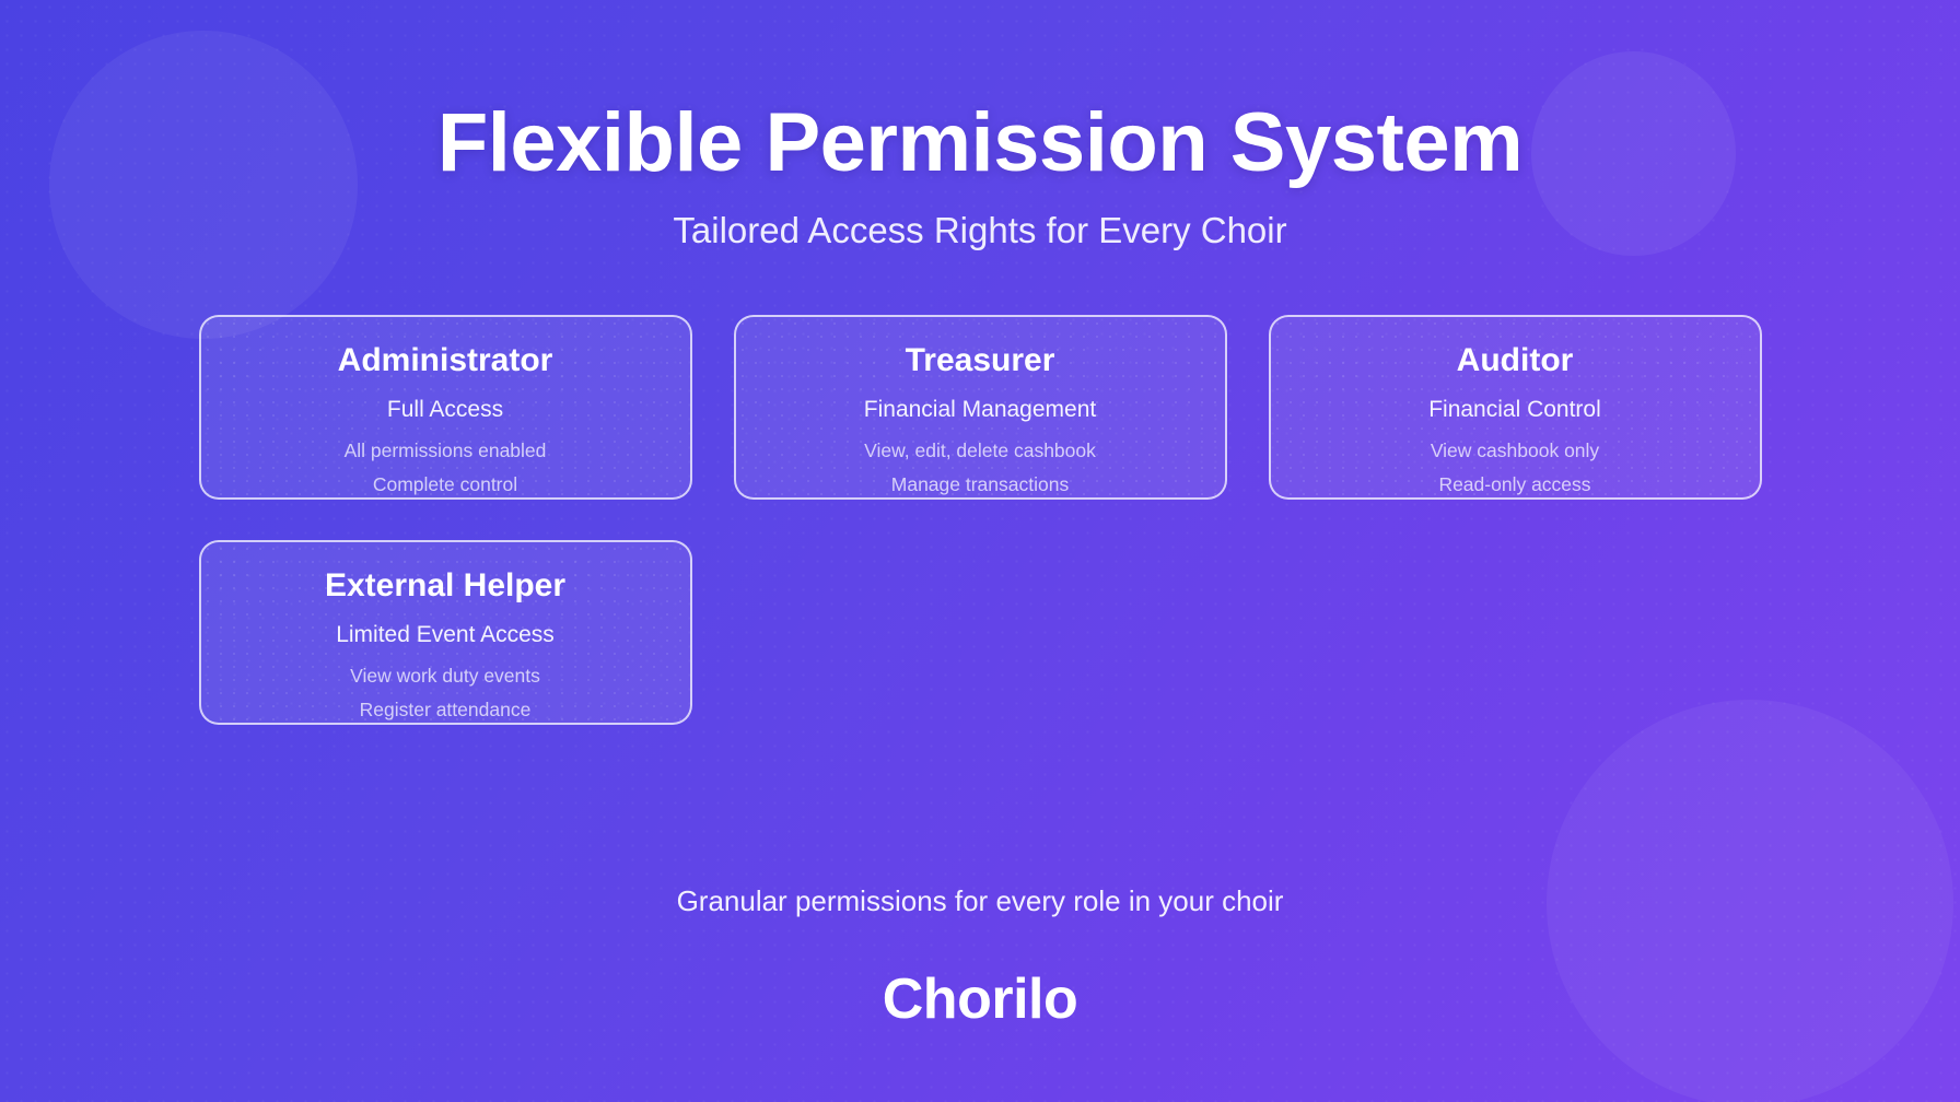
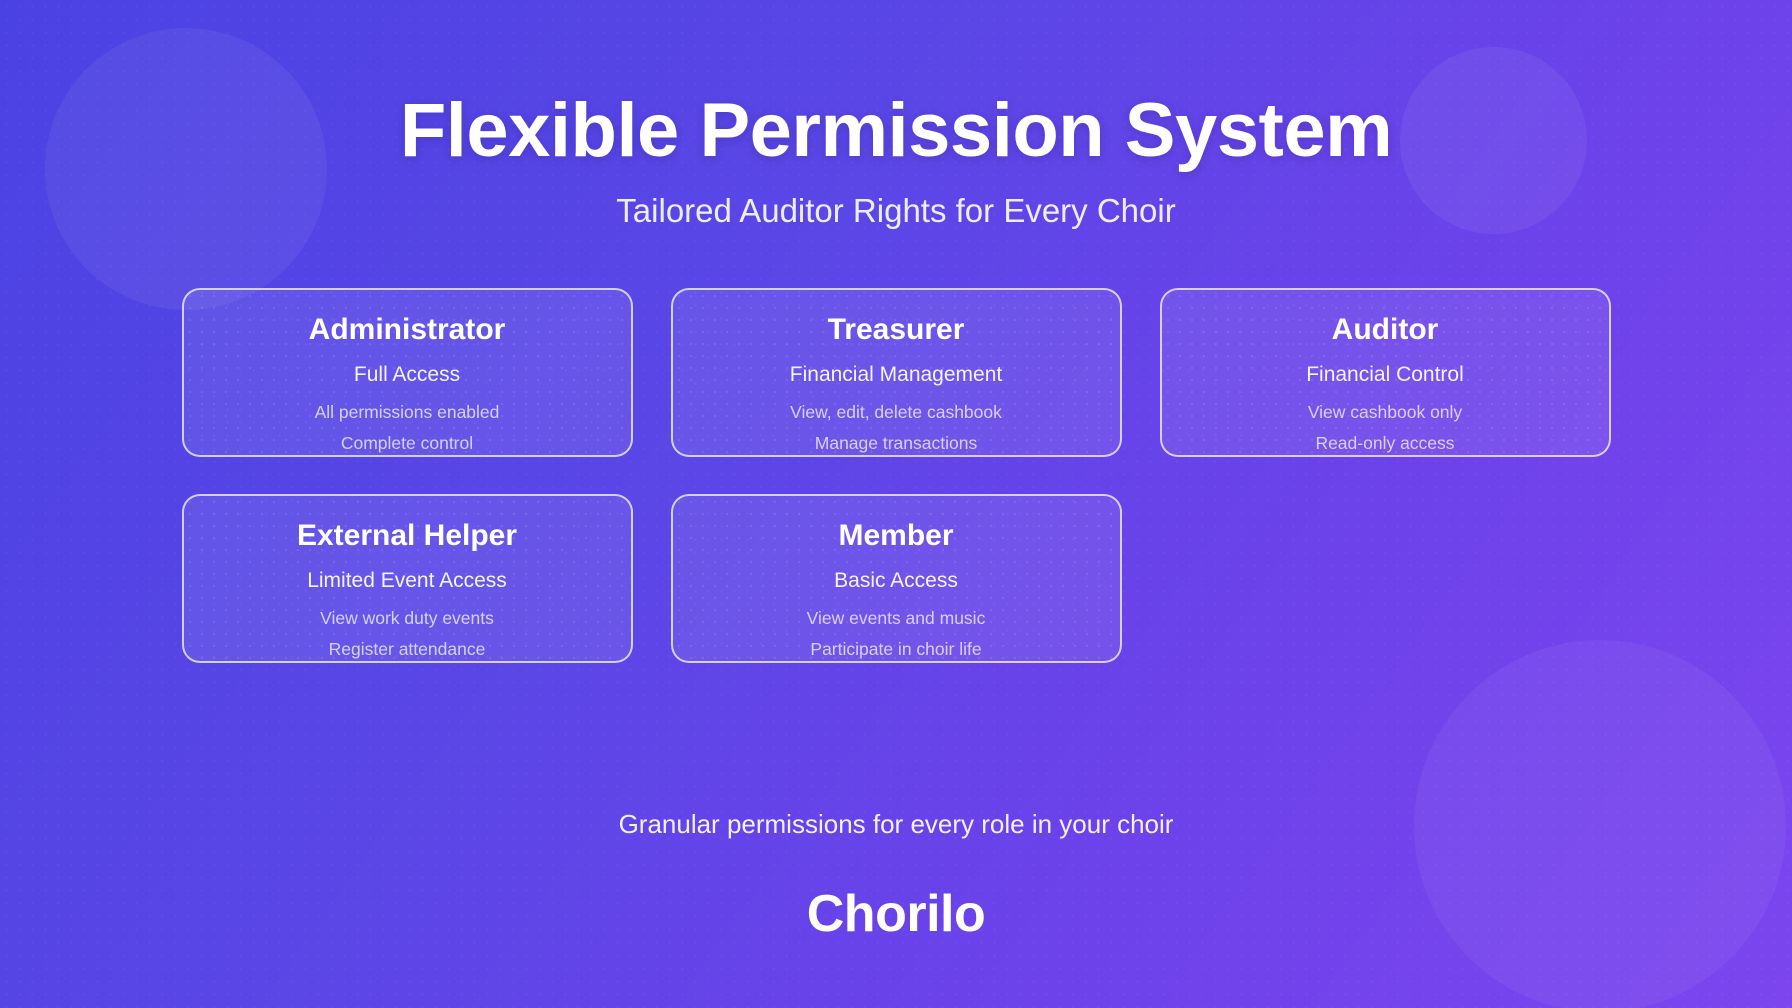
  Flexible Permission System
- Tailored Access Rights for Every Choir
+ Tailored Auditor Rights for Every Choir
  Administrator
  Full Access
  All permissions enabled
  Complete control
  Treasurer
  Financial Management
  View, edit, delete cashbook
  Manage transactions
  Auditor
  Financial Control
  View cashbook only
  Read-only access
  External Helper
  Limited Event Access
  View work duty events
  Register attendance
+ Member
+ Basic Access
+ View events and music
+ Participate in choir life
  Granular permissions for every role in your choir
  Chorilo
